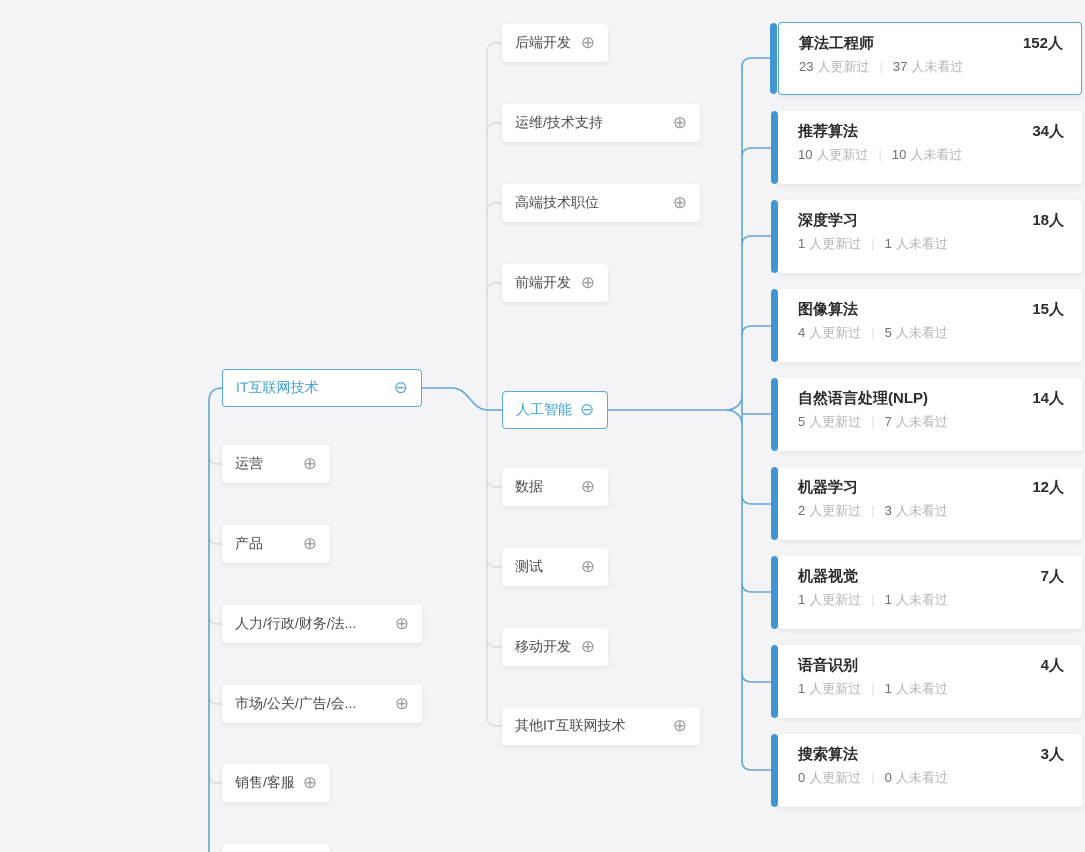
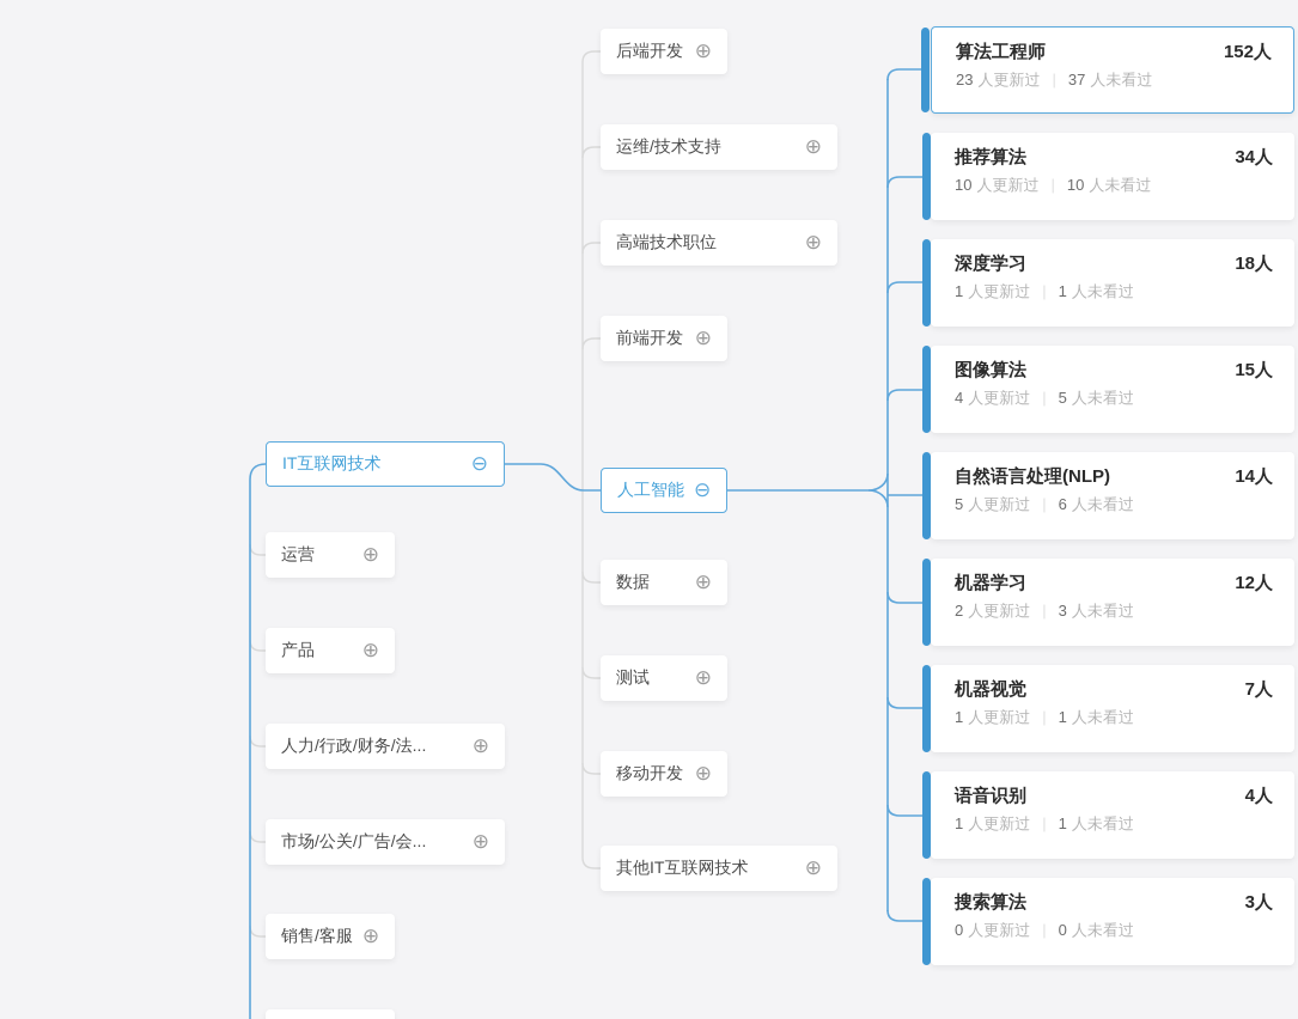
  IT互联网技术
  ⊖
  运营
  ⊕
  产品
  ⊕
  人力/行政/财务/法...
  ⊕
  市场/公关/广告/会...
  ⊕
  销售/客服
  ⊕
  后端开发
  ⊕
  运维/技术支持
  ⊕
  高端技术职位
  ⊕
  前端开发
  ⊕
  人工智能
  ⊖
  数据
  ⊕
  测试
  ⊕
  移动开发
  ⊕
  其他IT互联网技术
  ⊕
  算法工程师
  152人
  23 人更新过 37 人未看过
  推荐算法
  34人
  10 人更新过 10 人未看过
  深度学习
  18人
  1 人更新过 1 人未看过
  图像算法
  15人
  4 人更新过 5 人未看过
  自然语言处理(NLP)
  14人
- 5 人更新过 7 人未看过
+ 5 人更新过 6 人未看过
  机器学习
  12人
  2 人更新过 3 人未看过
  机器视觉
  7人
  1 人更新过 1 人未看过
  语音识别
  4人
  1 人更新过 1 人未看过
  搜索算法
  3人
  0 人更新过 0 人未看过
